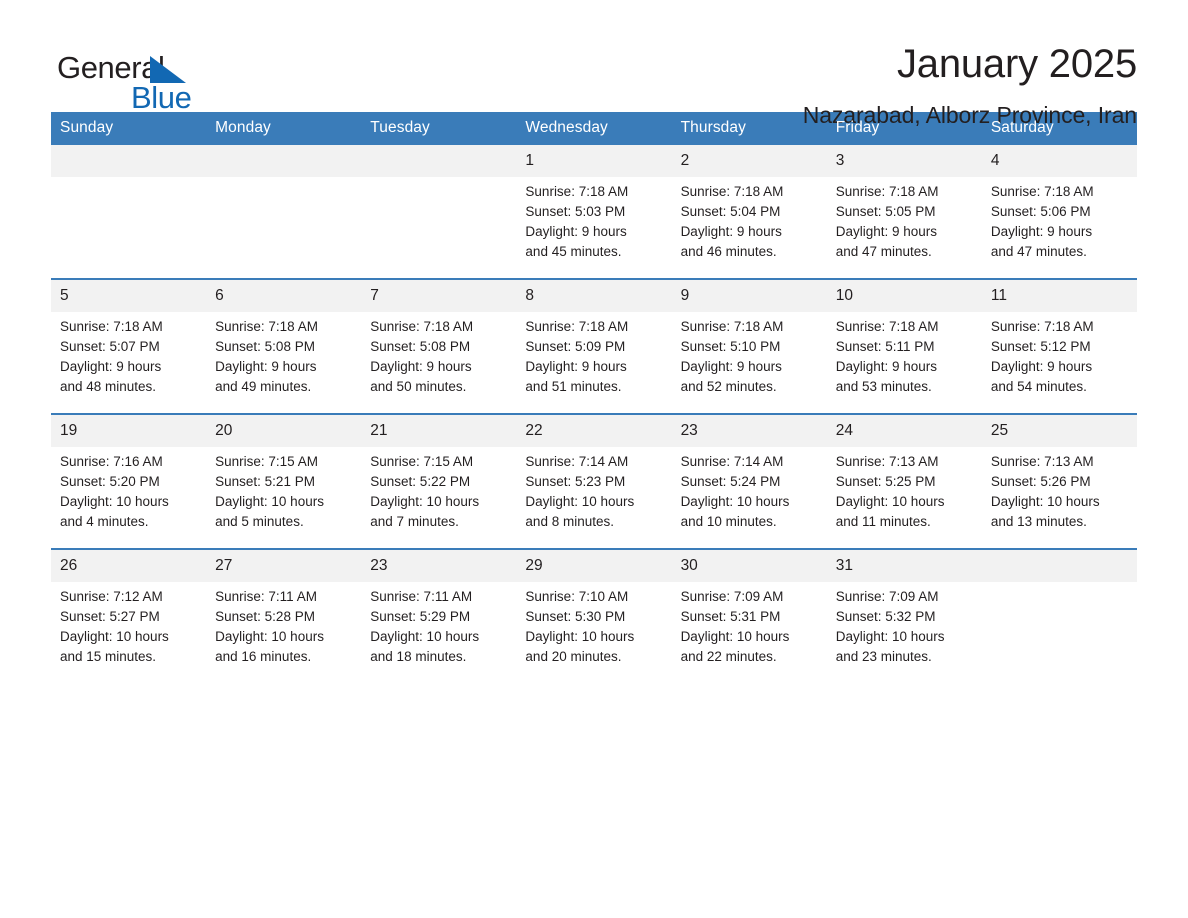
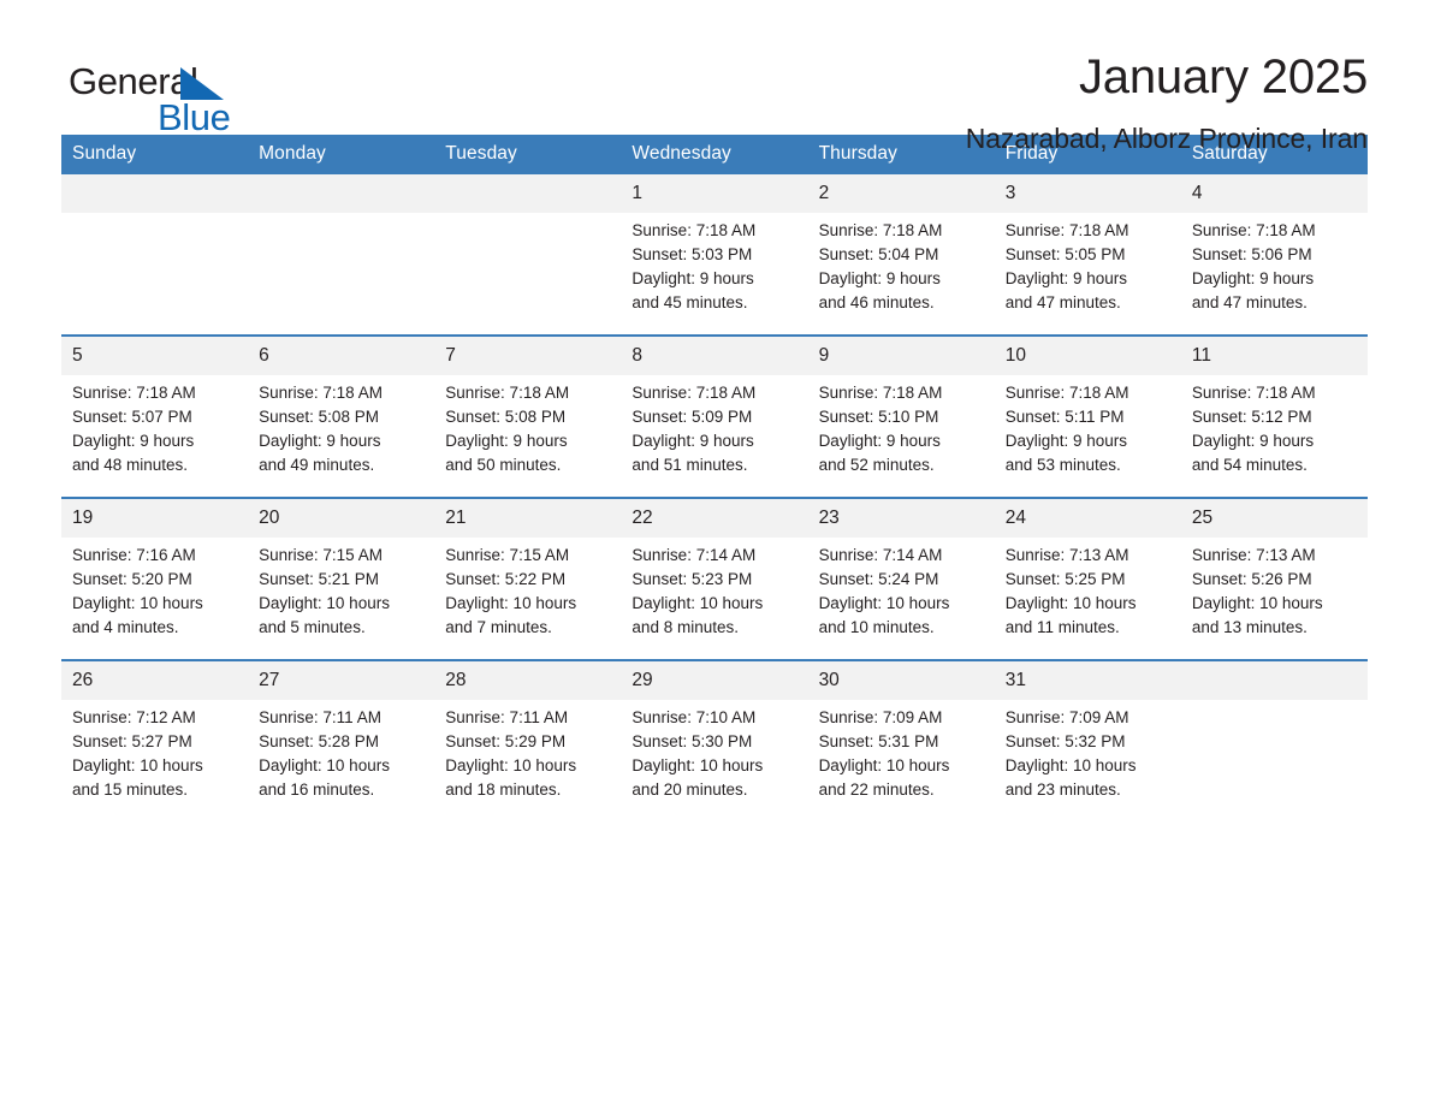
  General
  Blue
  January 2025
  Nazarabad, Alborz Province, Iran
  Sunday	Monday	Tuesday	Wednesday	Thursday	Friday	Saturday
  			1Sunrise: 7:18 AMSunset: 5:03 PMDaylight: 9 hoursand 45 minutes.	2Sunrise: 7:18 AMSunset: 5:04 PMDaylight: 9 hoursand 46 minutes.	3Sunrise: 7:18 AMSunset: 5:05 PMDaylight: 9 hoursand 47 minutes.	4Sunrise: 7:18 AMSunset: 5:06 PMDaylight: 9 hoursand 47 minutes.
  5Sunrise: 7:18 AMSunset: 5:07 PMDaylight: 9 hoursand 48 minutes.	6Sunrise: 7:18 AMSunset: 5:08 PMDaylight: 9 hoursand 49 minutes.	7Sunrise: 7:18 AMSunset: 5:08 PMDaylight: 9 hoursand 50 minutes.	8Sunrise: 7:18 AMSunset: 5:09 PMDaylight: 9 hoursand 51 minutes.	9Sunrise: 7:18 AMSunset: 5:10 PMDaylight: 9 hoursand 52 minutes.	10Sunrise: 7:18 AMSunset: 5:11 PMDaylight: 9 hoursand 53 minutes.	11Sunrise: 7:18 AMSunset: 5:12 PMDaylight: 9 hoursand 54 minutes.
  19Sunrise: 7:16 AMSunset: 5:20 PMDaylight: 10 hoursand 4 minutes.	20Sunrise: 7:15 AMSunset: 5:21 PMDaylight: 10 hoursand 5 minutes.	21Sunrise: 7:15 AMSunset: 5:22 PMDaylight: 10 hoursand 7 minutes.	22Sunrise: 7:14 AMSunset: 5:23 PMDaylight: 10 hoursand 8 minutes.	23Sunrise: 7:14 AMSunset: 5:24 PMDaylight: 10 hoursand 10 minutes.	24Sunrise: 7:13 AMSunset: 5:25 PMDaylight: 10 hoursand 11 minutes.	25Sunrise: 7:13 AMSunset: 5:26 PMDaylight: 10 hoursand 13 minutes.
- 26Sunrise: 7:12 AMSunset: 5:27 PMDaylight: 10 hoursand 15 minutes.	27Sunrise: 7:11 AMSunset: 5:28 PMDaylight: 10 hoursand 16 minutes.	23Sunrise: 7:11 AMSunset: 5:29 PMDaylight: 10 hoursand 18 minutes.	29Sunrise: 7:10 AMSunset: 5:30 PMDaylight: 10 hoursand 20 minutes.	30Sunrise: 7:09 AMSunset: 5:31 PMDaylight: 10 hoursand 22 minutes.	31Sunrise: 7:09 AMSunset: 5:32 PMDaylight: 10 hoursand 23 minutes.
+ 26Sunrise: 7:12 AMSunset: 5:27 PMDaylight: 10 hoursand 15 minutes.	27Sunrise: 7:11 AMSunset: 5:28 PMDaylight: 10 hoursand 16 minutes.	28Sunrise: 7:11 AMSunset: 5:29 PMDaylight: 10 hoursand 18 minutes.	29Sunrise: 7:10 AMSunset: 5:30 PMDaylight: 10 hoursand 20 minutes.	30Sunrise: 7:09 AMSunset: 5:31 PMDaylight: 10 hoursand 22 minutes.	31Sunrise: 7:09 AMSunset: 5:32 PMDaylight: 10 hoursand 23 minutes.
